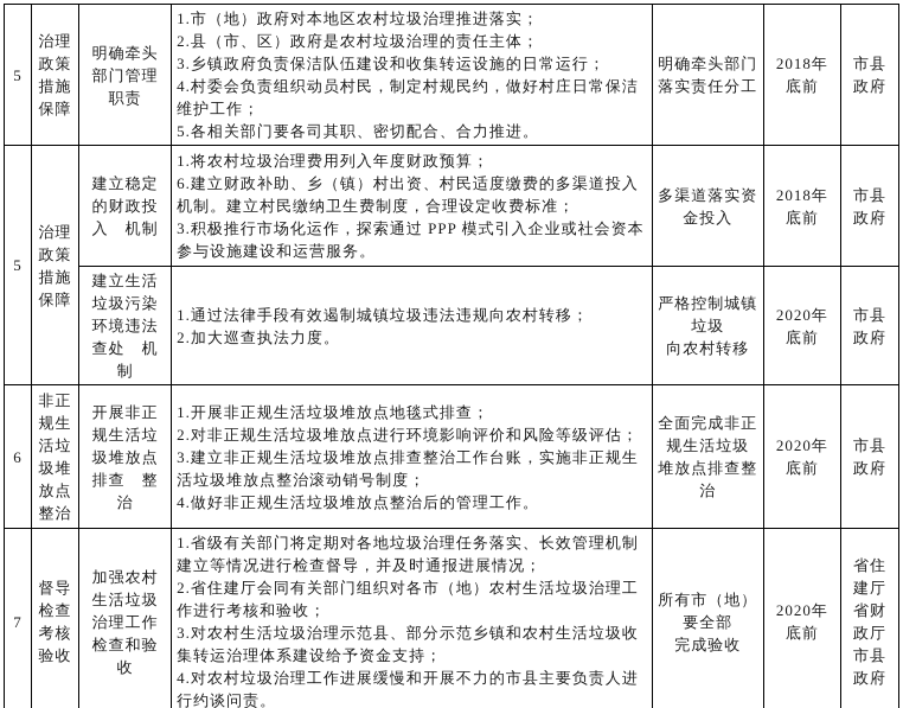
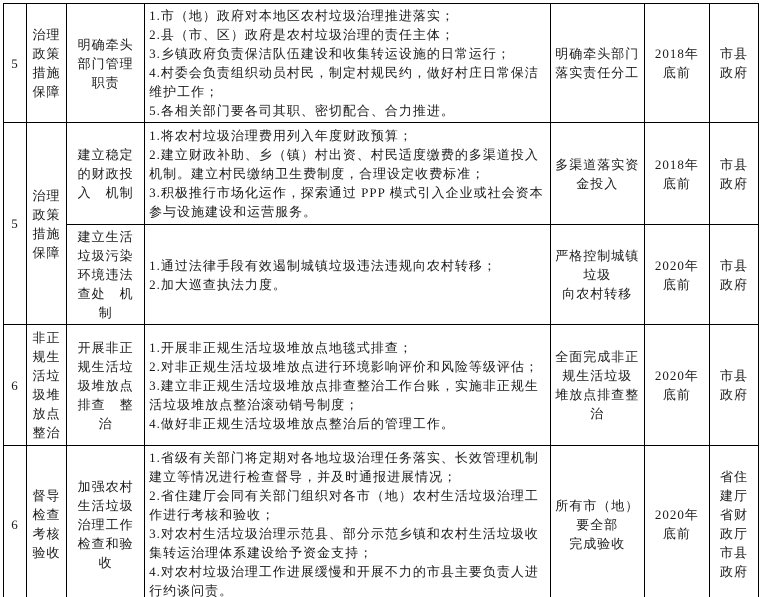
  5	治理政策措施保障	明确牵头部门管理职责	1.市（地）政府对本地区农村垃圾治理推进落实； 2.县（市、区）政府是农村垃圾治理的责任主体； 3.乡镇政府负责保洁队伍建设和收集转运设施的日常运行； 4.村委会负责组织动员村民，制定村规民约，做好村庄日常保洁维护工作； 5.各相关部门要各司其职、密切配合、合力推进。	明确牵头部门落实责任分工	2018年 底前	市县政府
- 5	治理政策措施保障	建立稳定的财政投入 机制	1.将农村垃圾治理费用列入年度财政预算； 6.建立财政补助、乡（镇）村出资、村民适度缴费的多渠道投入机制。建立村民缴纳卫生费制度，合理设定收费标准； 3.积极推行市场化运作，探索通过 PPP 模式引入企业或社会资本参与设施建设和运营服务。	多渠道落实资金投入	2018年 底前	市县政府
+ 5	治理政策措施保障	建立稳定的财政投入 机制	1.将农村垃圾治理费用列入年度财政预算； 2.建立财政补助、乡（镇）村出资、村民适度缴费的多渠道投入机制。建立村民缴纳卫生费制度，合理设定收费标准； 3.积极推行市场化运作，探索通过 PPP 模式引入企业或社会资本参与设施建设和运营服务。	多渠道落实资金投入	2018年 底前	市县政府
  建立生活垃圾污染环境违法查处 机制	1.通过法律手段有效遏制城镇垃圾违法违规向农村转移； 2.加大巡查执法力度。	严格控制城镇垃圾 向农村转移	2020年 底前	市县政府
  6	非正规生活垃圾堆放点整治	开展非正规生活垃圾堆放点排查 整治	1.开展非正规生活垃圾堆放点地毯式排查； 2.对非正规生活垃圾堆放点进行环境影响评价和风险等级评估； 3.建立非正规生活垃圾堆放点排查整治工作台账，实施非正规生活垃圾堆放点整治滚动销号制度； 4.做好非正规生活垃圾堆放点整治后的管理工作。	全面完成非正规生活垃圾 堆放点排查整治	2020年 底前	市县政府
- 7	督导检查考核验收	加强农村生活垃圾治理工作检查和验收	1.省级有关部门将定期对各地垃圾治理任务落实、长效管理机制建立等情况进行检查督导，并及时通报进展情况； 2.省住建厅会同有关部门组织对各市（地）农村生活垃圾治理工作进行考核和验收； 3.对农村生活垃圾治理示范县、部分示范乡镇和农村生活垃圾收集转运治理体系建设给予资金支持； 4.对农村垃圾治理工作进展缓慢和开展不力的市县主要负责人进行约谈问责。	所有市（地） 要全部 完成验收	2020年 底前	省住建厅省财政厅市县政府
+ 6	督导检查考核验收	加强农村生活垃圾治理工作检查和验收	1.省级有关部门将定期对各地垃圾治理任务落实、长效管理机制建立等情况进行检查督导，并及时通报进展情况； 2.省住建厅会同有关部门组织对各市（地）农村生活垃圾治理工作进行考核和验收； 3.对农村生活垃圾治理示范县、部分示范乡镇和农村生活垃圾收集转运治理体系建设给予资金支持； 4.对农村垃圾治理工作进展缓慢和开展不力的市县主要负责人进行约谈问责。	所有市（地） 要全部 完成验收	2020年 底前	省住建厅省财政厅市县政府
